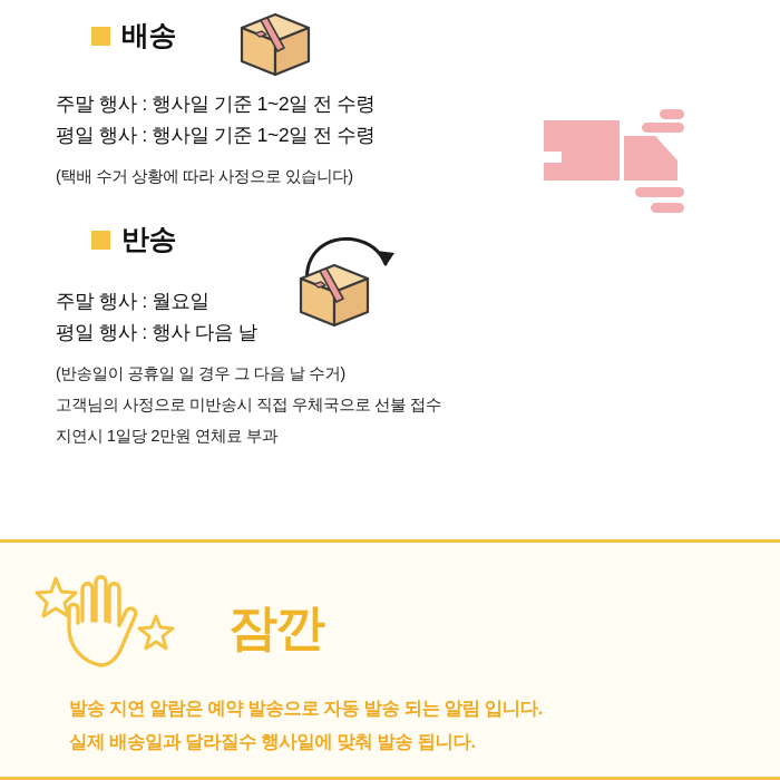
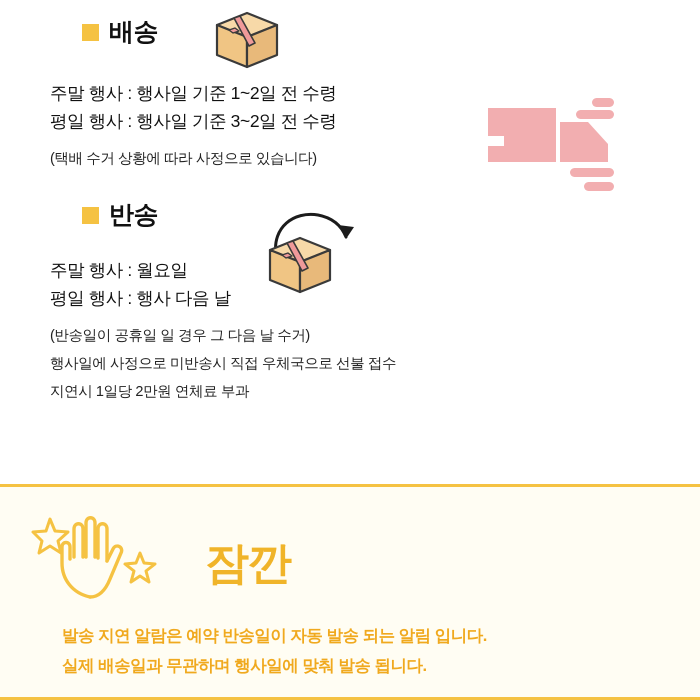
  배송
  주말 행사 : 행사일 기준 1~2일 전 수령
- 평일 행사 : 행사일 기준 1~2일 전 수령
+ 평일 행사 : 행사일 기준 3~2일 전 수령
  (택배 수거 상황에 따라 사정으로 있습니다)
  반송
  주말 행사 : 월요일
  평일 행사 : 행사 다음 날
  (반송일이 공휴일 일 경우 그 다음 날 수거)
- 고객님의 사정으로 미반송시 직접 우체국으로 선불 접수
+ 행사일에 사정으로 미반송시 직접 우체국으로 선불 접수
  지연시 1일당 2만원 연체료 부과
  잠깐
- 발송 지연 알람은 예약 발송으로 자동 발송 되는 알림 입니다.
+ 발송 지연 알람은 예약 반송일이 자동 발송 되는 알림 입니다.
- 실제 배송일과 달라질수 행사일에 맞춰 발송 됩니다.
+ 실제 배송일과 무관하며 행사일에 맞춰 발송 됩니다.
